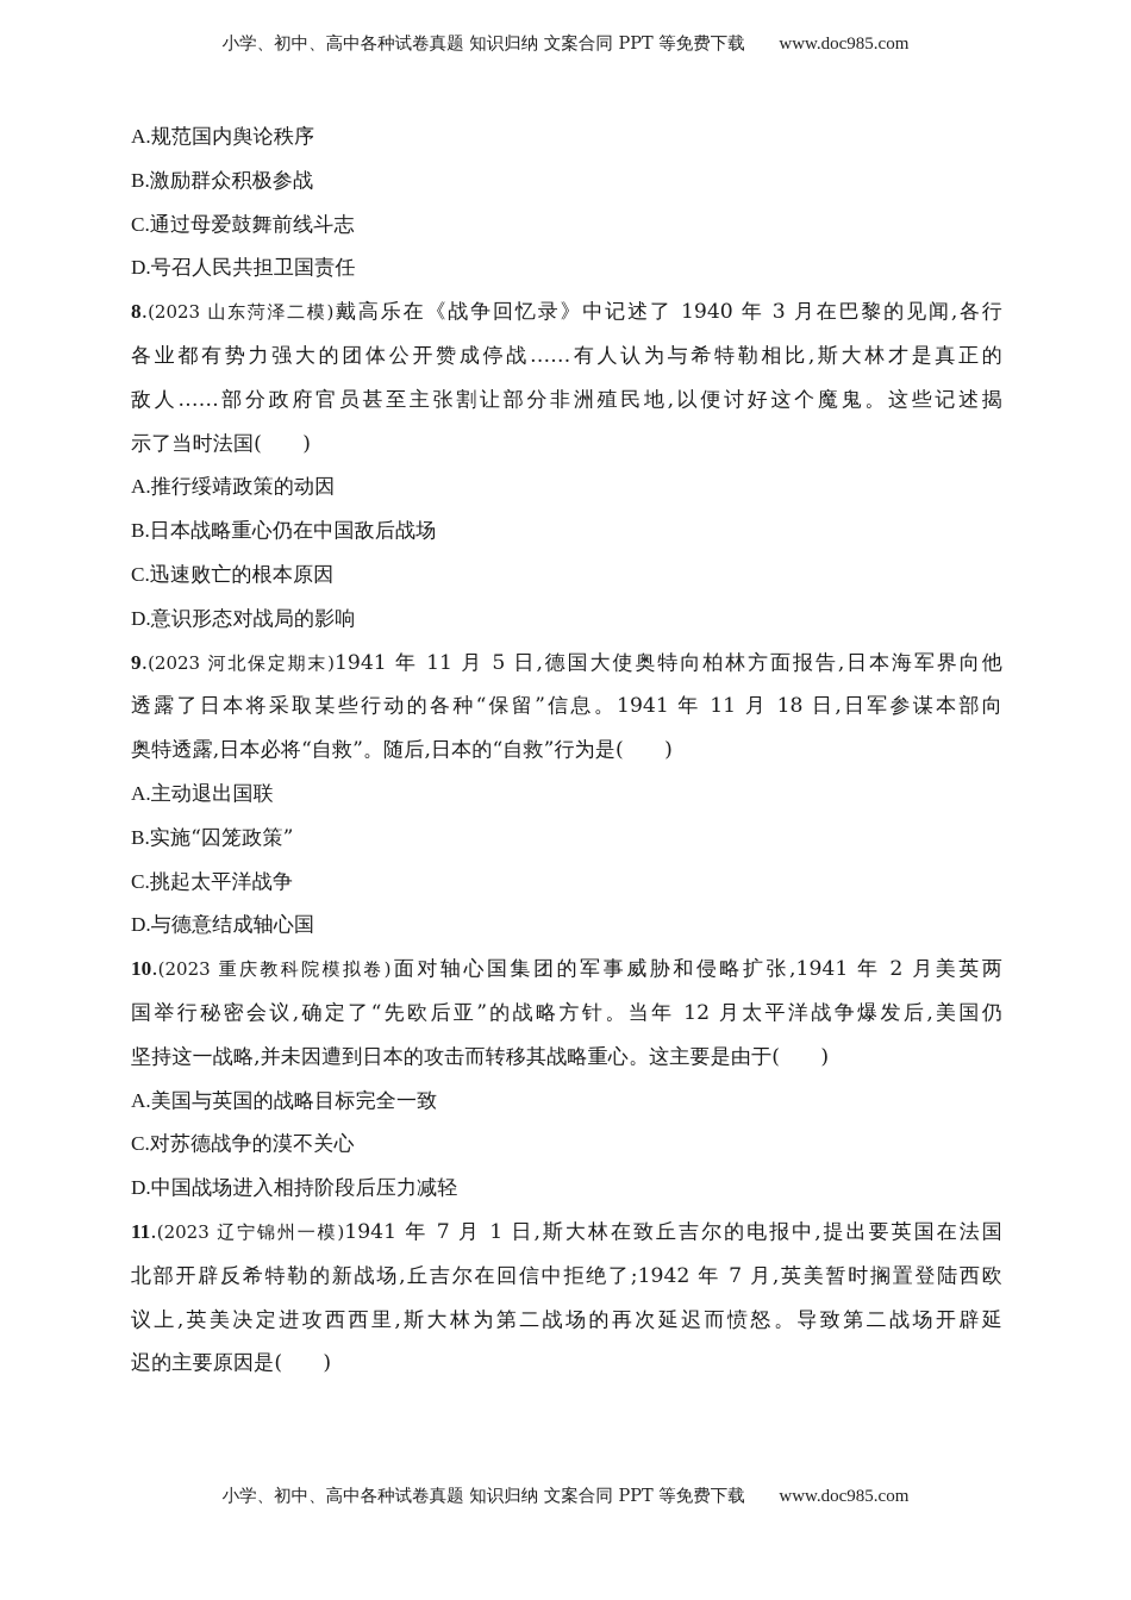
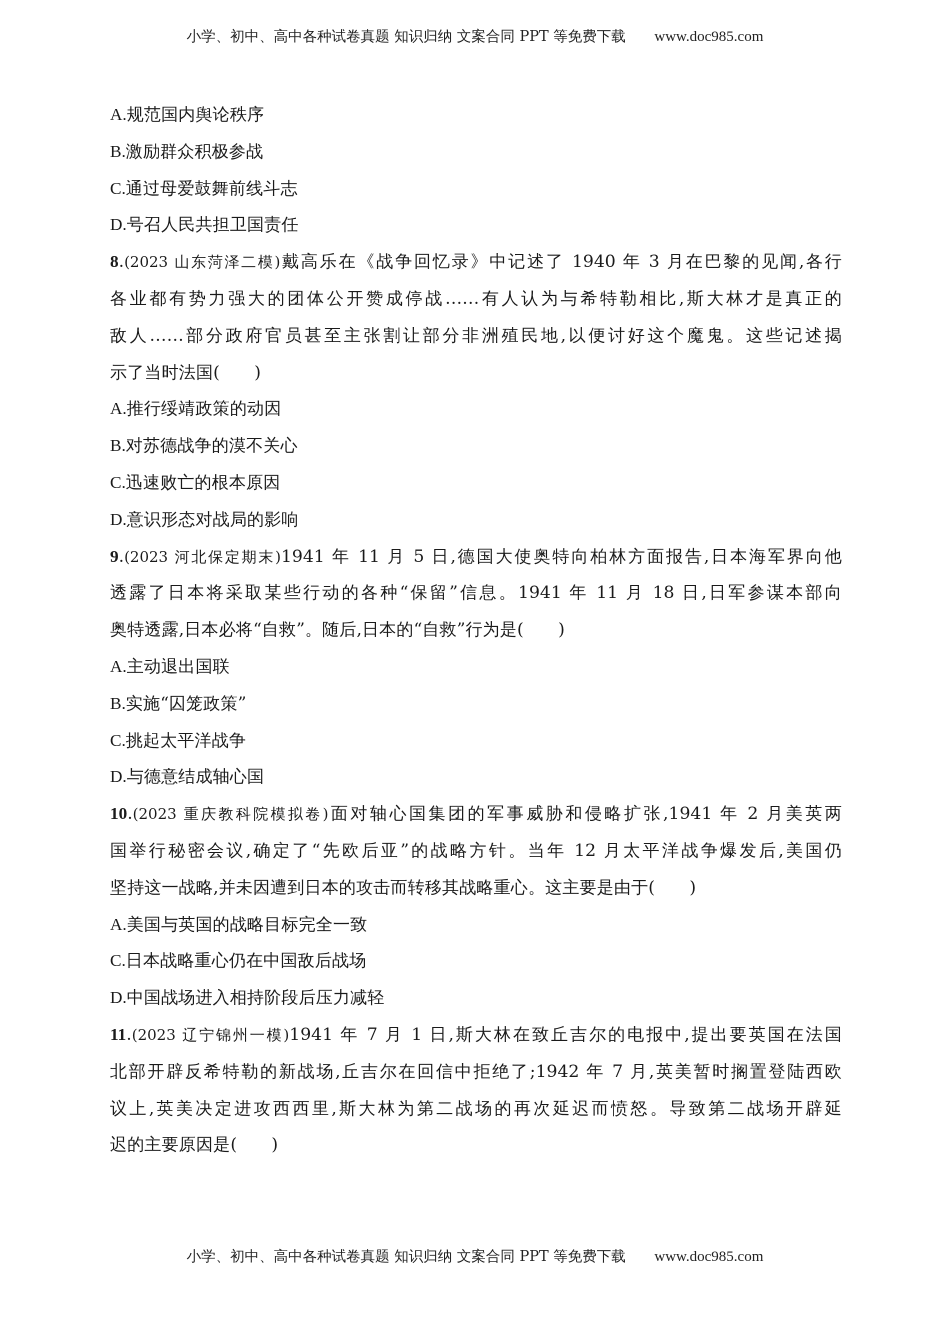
  小学、初中、高中各种试卷真题 知识归纳 文案合同 PPT 等免费下载 www.doc985.com
  A.规范国内舆论秩序
  B.激励群众积极参战
  C.通过母爱鼓舞前线斗志
  D.号召人民共担卫国责任
  8.(2023 山东菏泽二模)戴高乐在《战争回忆录》中记述了 1940 年 3 月在巴黎的见闻,各行
  各业都有势力强大的团体公开赞成停战……有人认为与希特勒相比,斯大林才是真正的
  敌人……部分政府官员甚至主张割让部分非洲殖民地,以便讨好这个魔鬼。这些记述揭
  示了当时法国( )
  A.推行绥靖政策的动因
- B.日本战略重心仍在中国敌后战场
+ B.对苏德战争的漠不关心
  C.迅速败亡的根本原因
  D.意识形态对战局的影响
  9.(2023 河北保定期末)1941 年 11 月 5 日,德国大使奥特向柏林方面报告,日本海军界向他
  透露了日本将采取某些行动的各种“保留”信息。1941 年 11 月 18 日,日军参谋本部向
  奥特透露,日本必将“自救”。随后,日本的“自救”行为是( )
  A.主动退出国联
  B.实施“囚笼政策”
  C.挑起太平洋战争
  D.与德意结成轴心国
  10.(2023 重庆教科院模拟卷)面对轴心国集团的军事威胁和侵略扩张,1941 年 2 月美英两
  国举行秘密会议,确定了“先欧后亚”的战略方针。当年 12 月太平洋战争爆发后,美国仍
  坚持这一战略,并未因遭到日本的攻击而转移其战略重心。这主要是由于( )
  A.美国与英国的战略目标完全一致
- C.对苏德战争的漠不关心
+ C.日本战略重心仍在中国敌后战场
  D.中国战场进入相持阶段后压力减轻
  11.(2023 辽宁锦州一模)1941 年 7 月 1 日,斯大林在致丘吉尔的电报中,提出要英国在法国
  北部开辟反希特勒的新战场,丘吉尔在回信中拒绝了;1942 年 7 月,英美暂时搁置登陆西欧
  议上,英美决定进攻西西里,斯大林为第二战场的再次延迟而愤怒。导致第二战场开辟延
  迟的主要原因是( )
  小学、初中、高中各种试卷真题 知识归纳 文案合同 PPT 等免费下载 www.doc985.com
